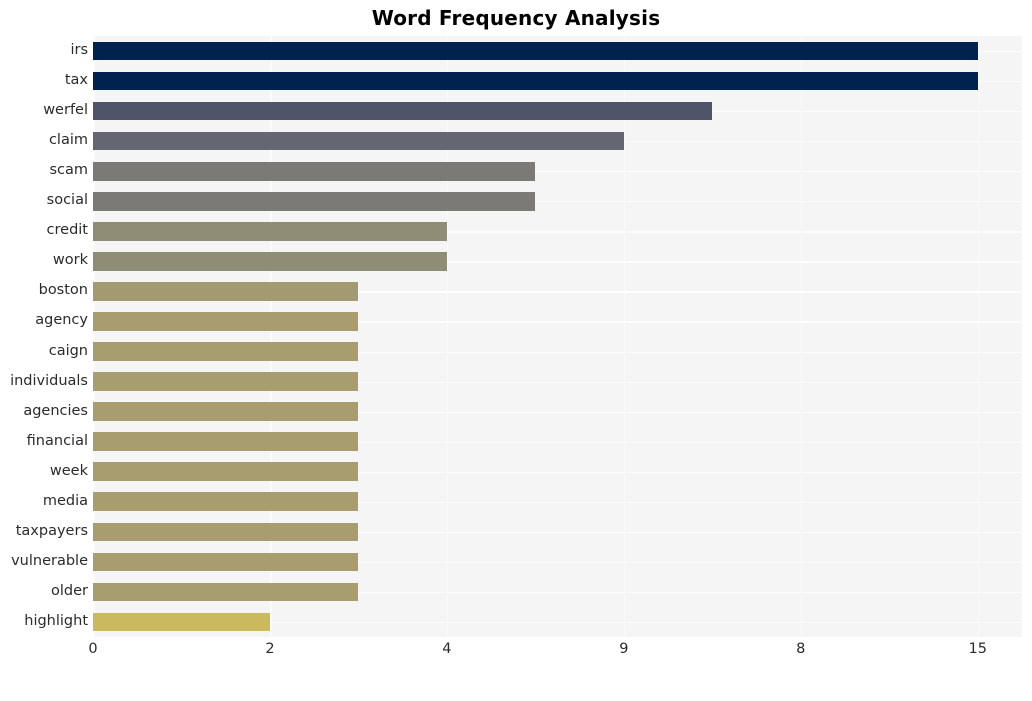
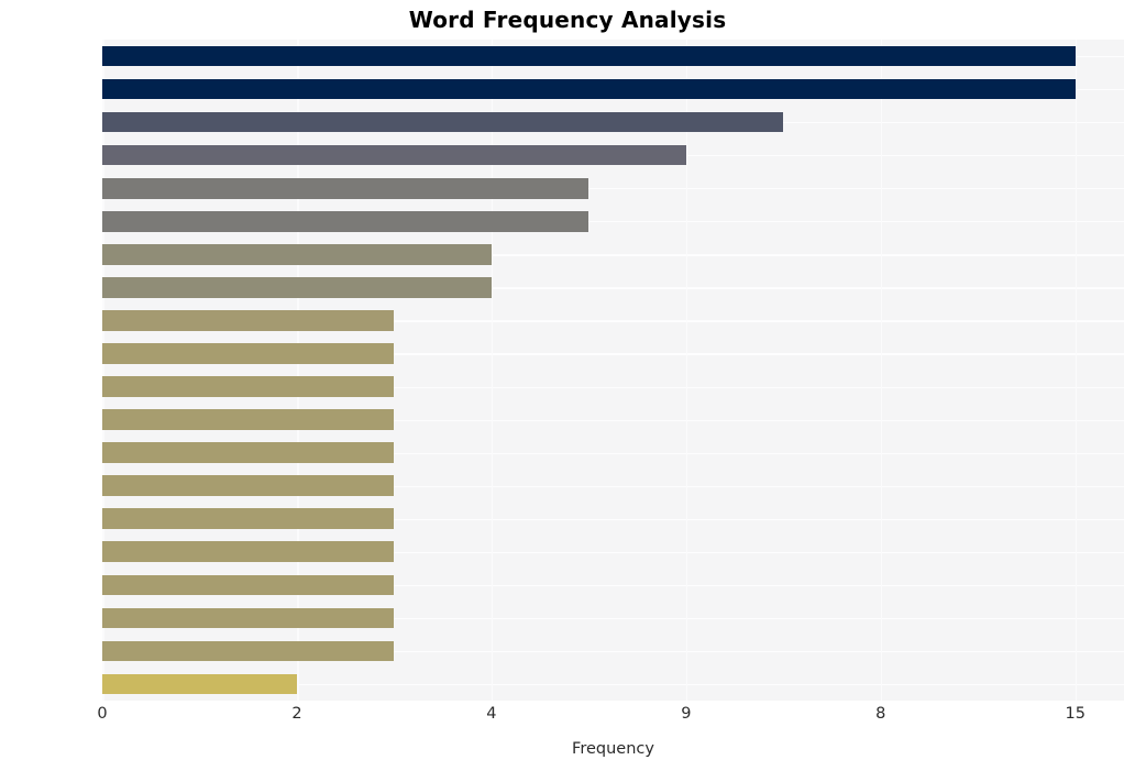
  Word Frequency Analysis
- irs
- tax
- werfel
- claim
- scam
- social
- credit
- work
- boston
- agency
- caign
- individuals
- agencies
- financial
- week
- media
- taxpayers
- vulnerable
- older
- highlight
  0
  2
  4
  9
  8
  15
+ Frequency
